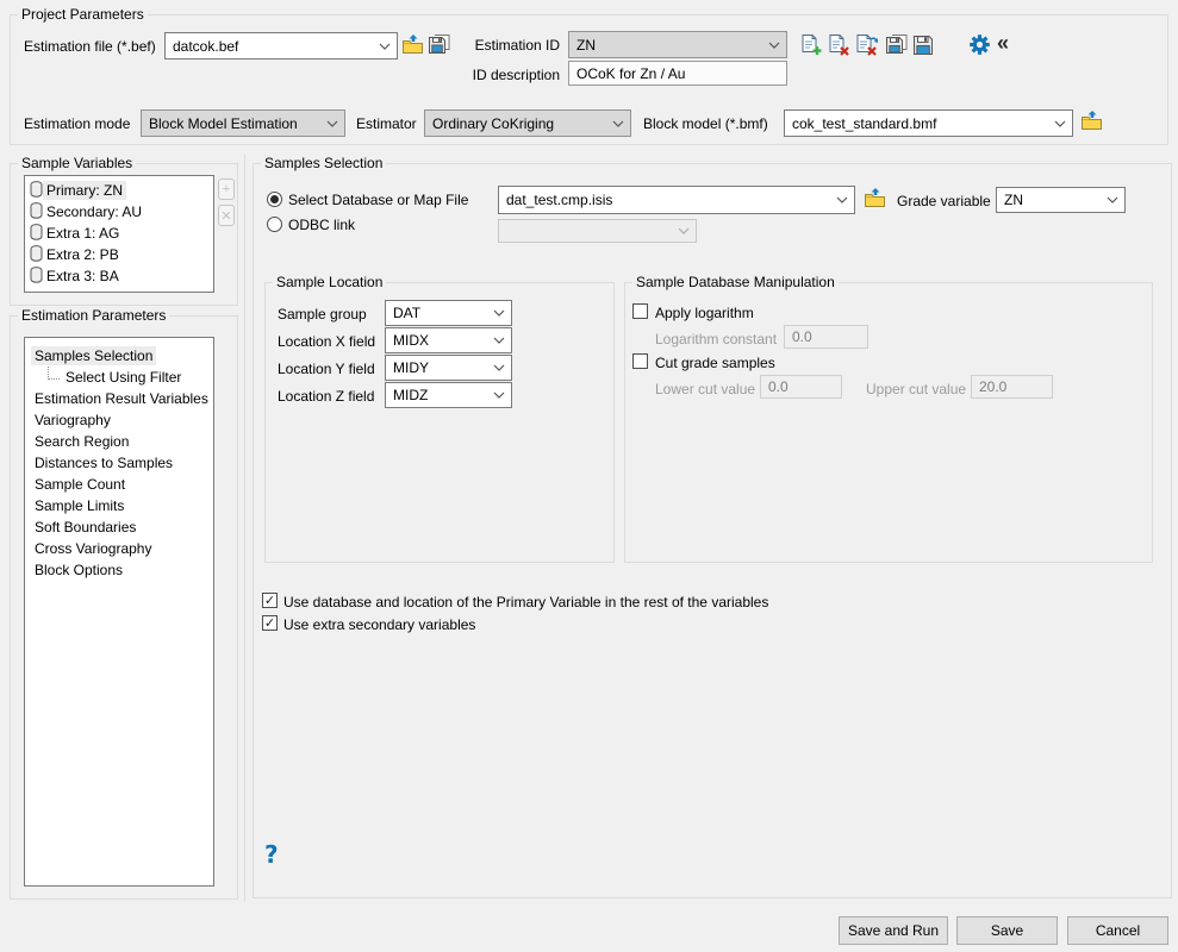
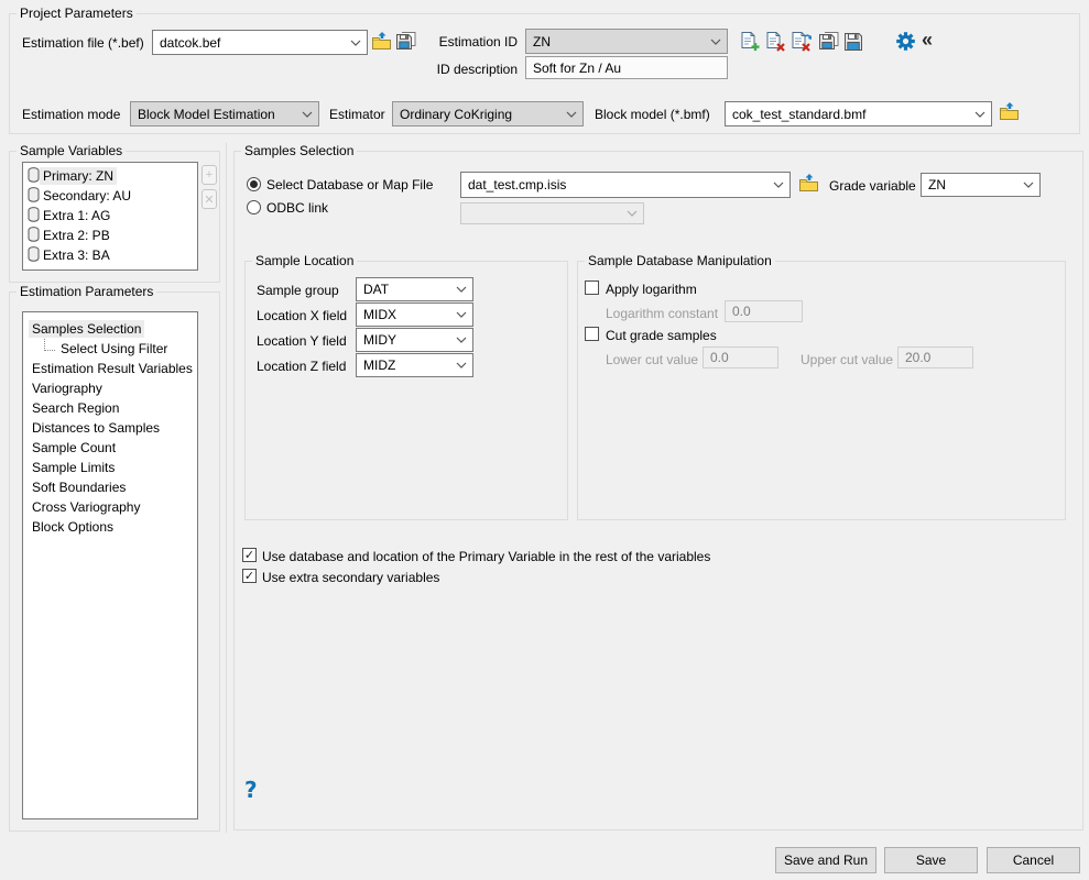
  Project Parameters
  Estimation file (*.bef)
  datcok.bef
  Estimation ID
  ZN
  ID description
- OCoK for Zn / Au
+ Soft for Zn / Au
  «
  Estimation mode
  Block Model Estimation
  Estimator
  Ordinary CoKriging
  Block model (*.bmf)
  cok_test_standard.bmf
  Sample Variables
  Primary: ZN
  Secondary: AU
  Extra 1: AG
  Extra 2: PB
  Extra 3: BA
  +
  ✕
  Estimation Parameters
  Samples Selection
  Select Using Filter
  Estimation Result Variables
  Variography
  Search Region
  Distances to Samples
  Sample Count
  Sample Limits
  Soft Boundaries
  Cross Variography
  Block Options
  Samples Selection
  Select Database or Map File
  ODBC link
  dat_test.cmp.isis
  Grade variable
  ZN
  Sample Location
  Sample group
  DAT
  Location X field
  MIDX
  Location Y field
  MIDY
  Location Z field
  MIDZ
  Sample Database Manipulation
  Apply logarithm
  Logarithm constant
  0.0
  Cut grade samples
  Lower cut value
  0.0
  Upper cut value
  20.0
  ✓
  Use database and location of the Primary Variable in the rest of the variables
  ✓
  Use extra secondary variables
  ?
  Save and Run
  Save
  Cancel
